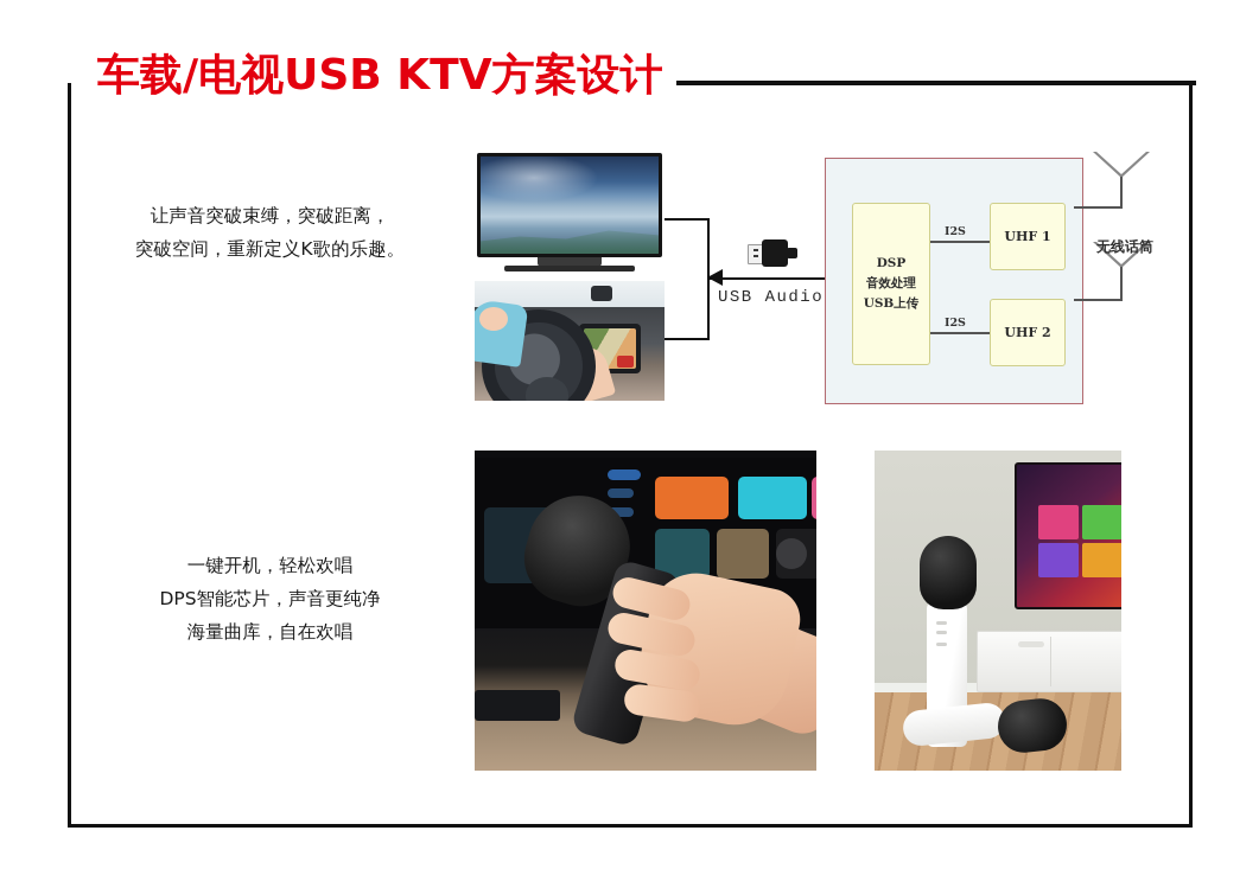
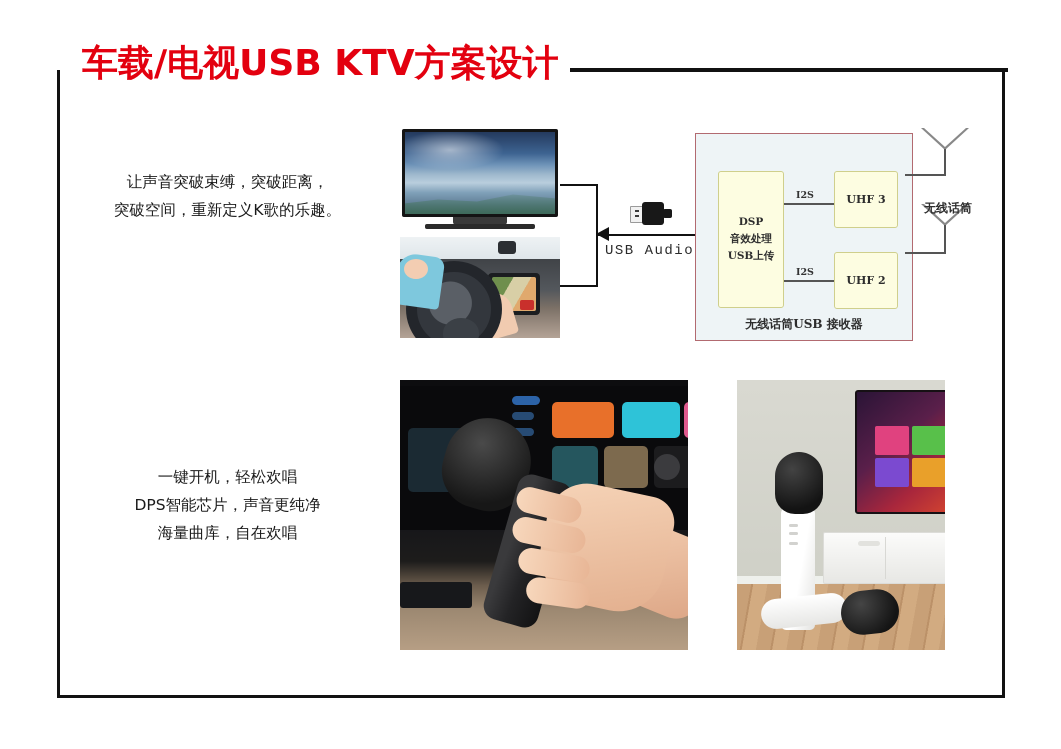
  车载/电视USB KTV方案设计
  让声音突破束缚，突破距离，
  突破空间，重新定义K歌的乐趣。
  一键开机，轻松欢唱
  DPS智能芯片，声音更纯净
  海量曲库，自在欢唱
  USB Audio
  DSP
  音效处理
  USB上传
- UHF 1
+ UHF 3
  UHF 2
  I2S
  I2S
+ 无线话筒USB 接收器
  无线话筒
